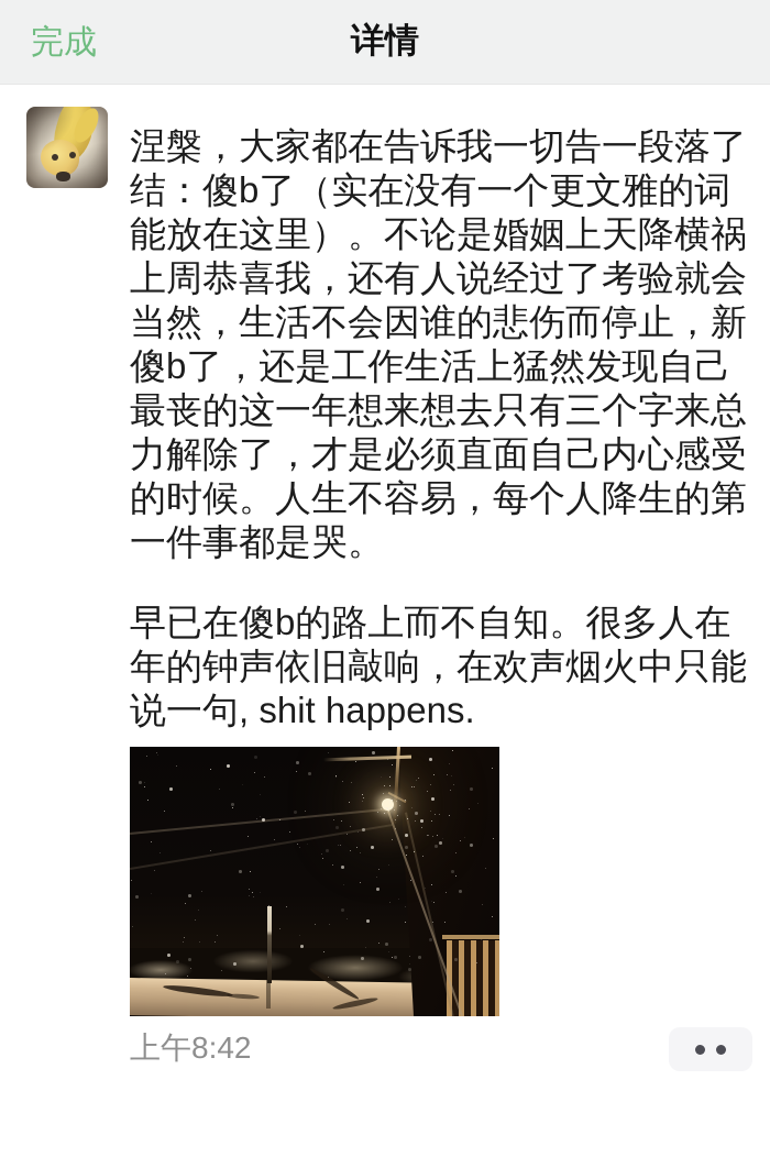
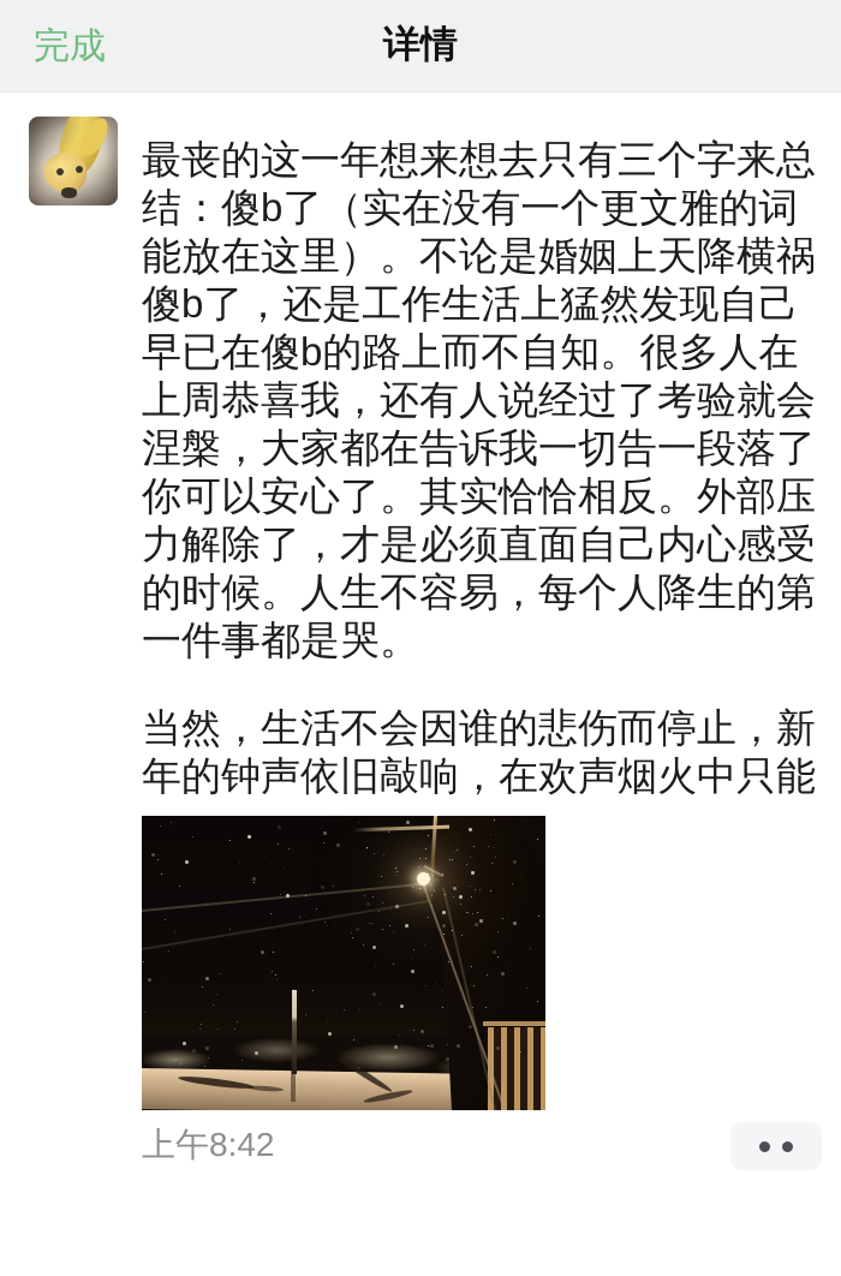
  完成
  详情
- 涅槃，大家都在告诉我一切告一段落了
+ 最丧的这一年想来想去只有三个字来总
  结：傻b了（实在没有一个更文雅的词
  能放在这里）。不论是婚姻上天降横祸
- 上周恭喜我，还有人说经过了考验就会
+ 傻b了，还是工作生活上猛然发现自己
- 当然，生活不会因谁的悲伤而停止，新
+ 早已在傻b的路上而不自知。很多人在
- 傻b了，还是工作生活上猛然发现自己
+ 上周恭喜我，还有人说经过了考验就会
- 最丧的这一年想来想去只有三个字来总
+ 涅槃，大家都在告诉我一切告一段落了
+ 你可以安心了。其实恰恰相反。外部压
  力解除了，才是必须直面自己内心感受
  的时候。人生不容易，每个人降生的第
  一件事都是哭。
- 早已在傻b的路上而不自知。很多人在
+ 当然，生活不会因谁的悲伤而停止，新
  年的钟声依旧敲响，在欢声烟火中只能
- 说一句, shit happens.
  上午8:42
